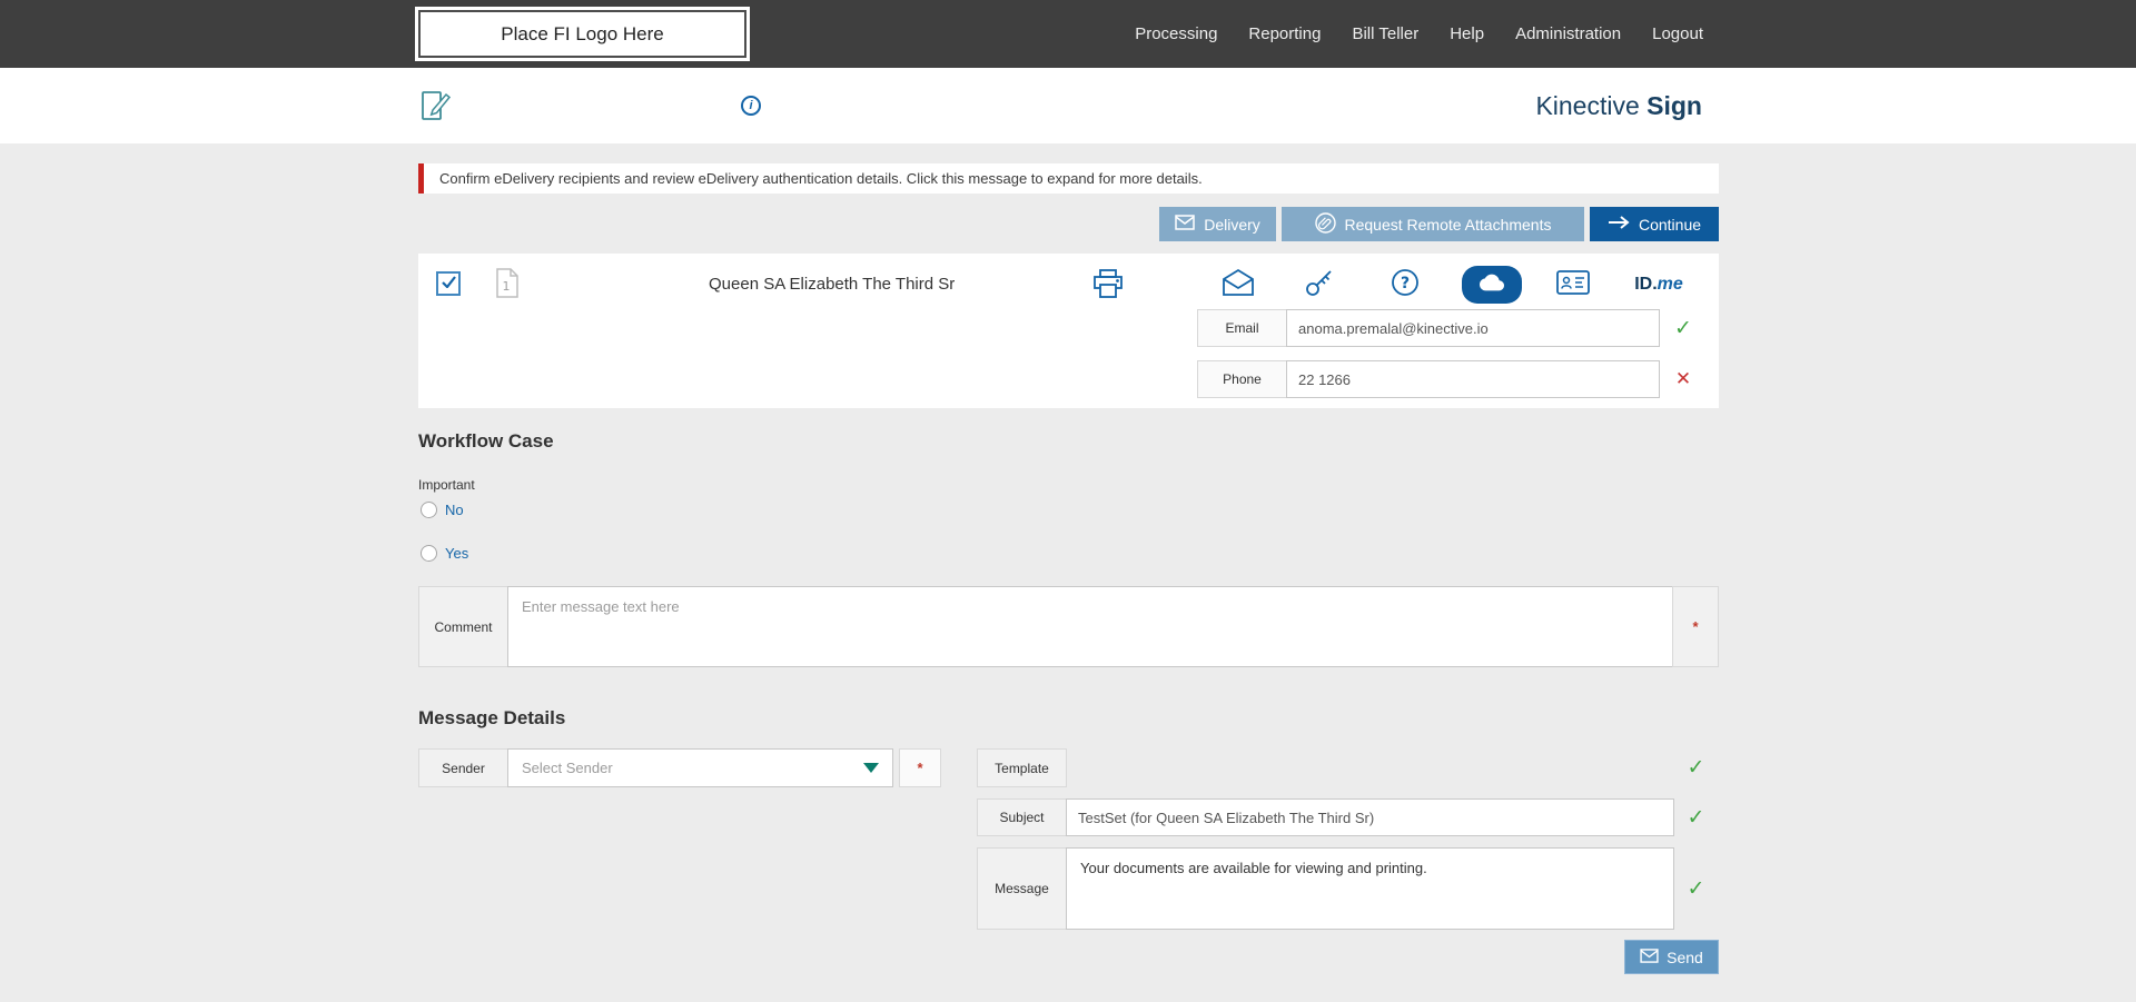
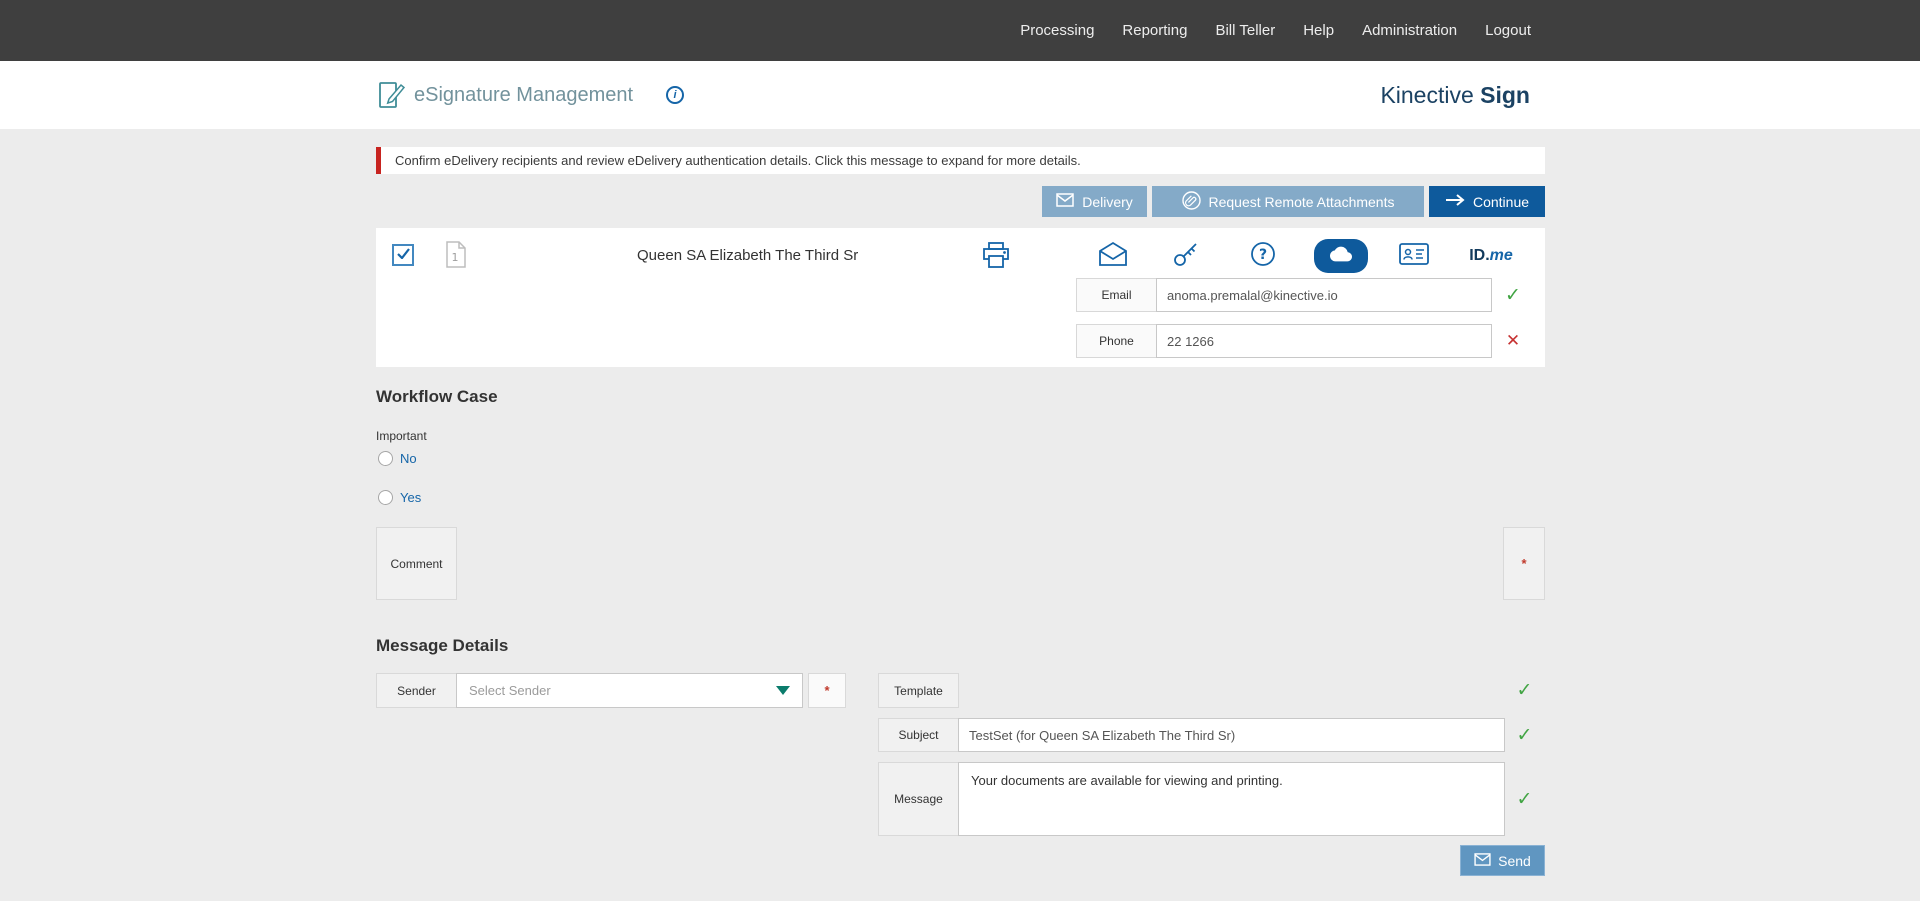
- Place FI Logo Here
  Processing
  Reporting
  Bill Teller
  Help
  Administration
  Logout
+ eSignature Management
  i
  Kinective Sign
  Confirm eDelivery recipients and review eDelivery authentication details. Click this message to expand for more details.
  Delivery
  Request Remote Attachments
  Continue
  1
  Queen SA Elizabeth The Third Sr
  ?
  ID.me
  Email
  anoma.premalal@kinective.io
  ✓
  Phone
  22 1266
  ✕
  Workflow Case
  Important
  No
  Yes
  Comment
- Enter message text here
  *
  Message Details
  Sender
  Select Sender
  *
  Template
  ✓
  Subject
  TestSet (for Queen SA Elizabeth The Third Sr)
  ✓
  Message
  Your documents are available for viewing and printing.
  ✓
  Send
